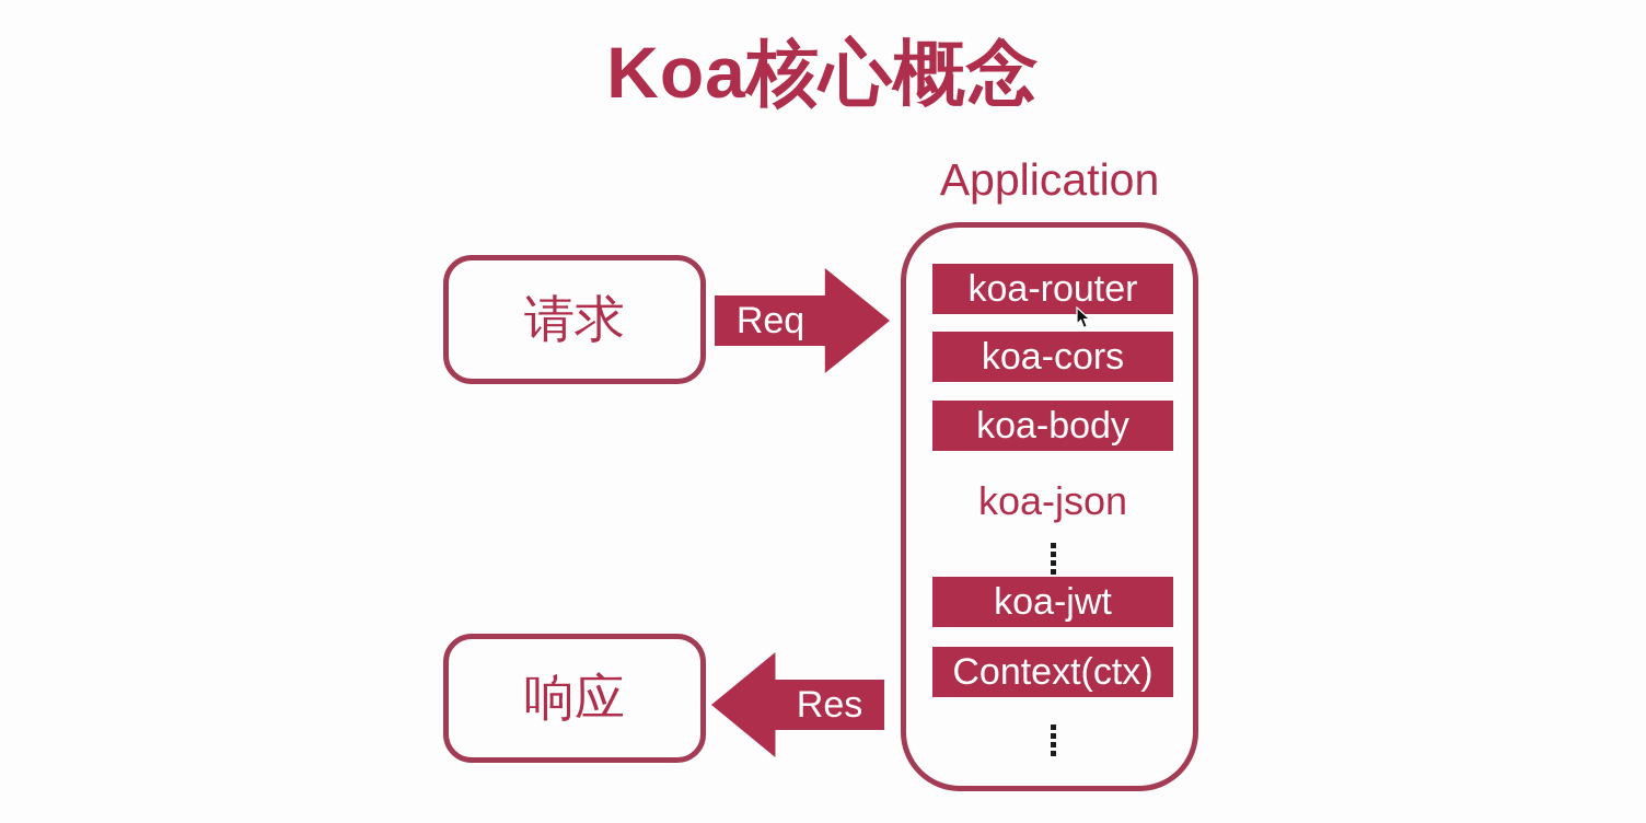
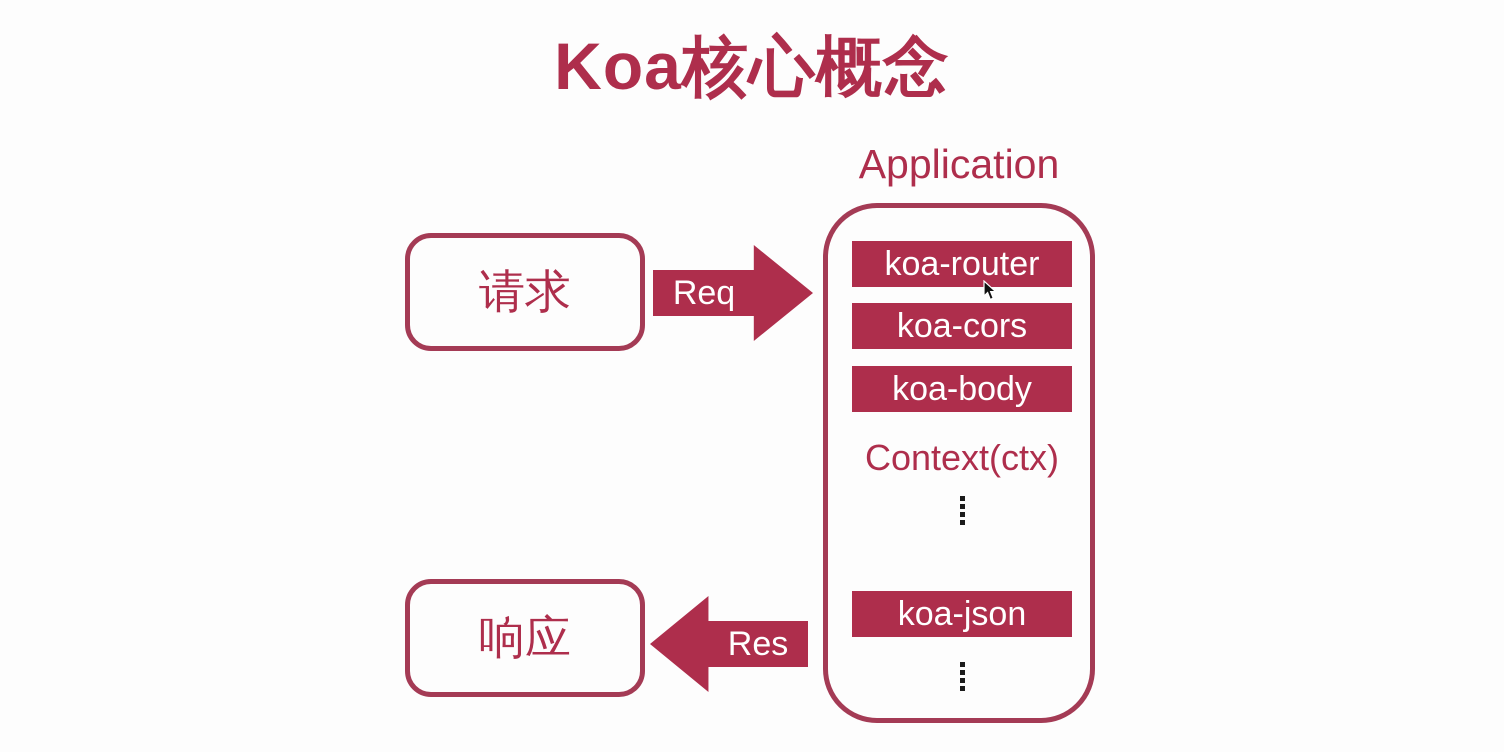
  Koa核心概念
  Application
  koa-router
  koa-cors
  koa-body
- koa-json
+ Context(ctx)
- koa-jwt
- Context(ctx)
+ koa-json
  请求
  响应
  Req
  Res
